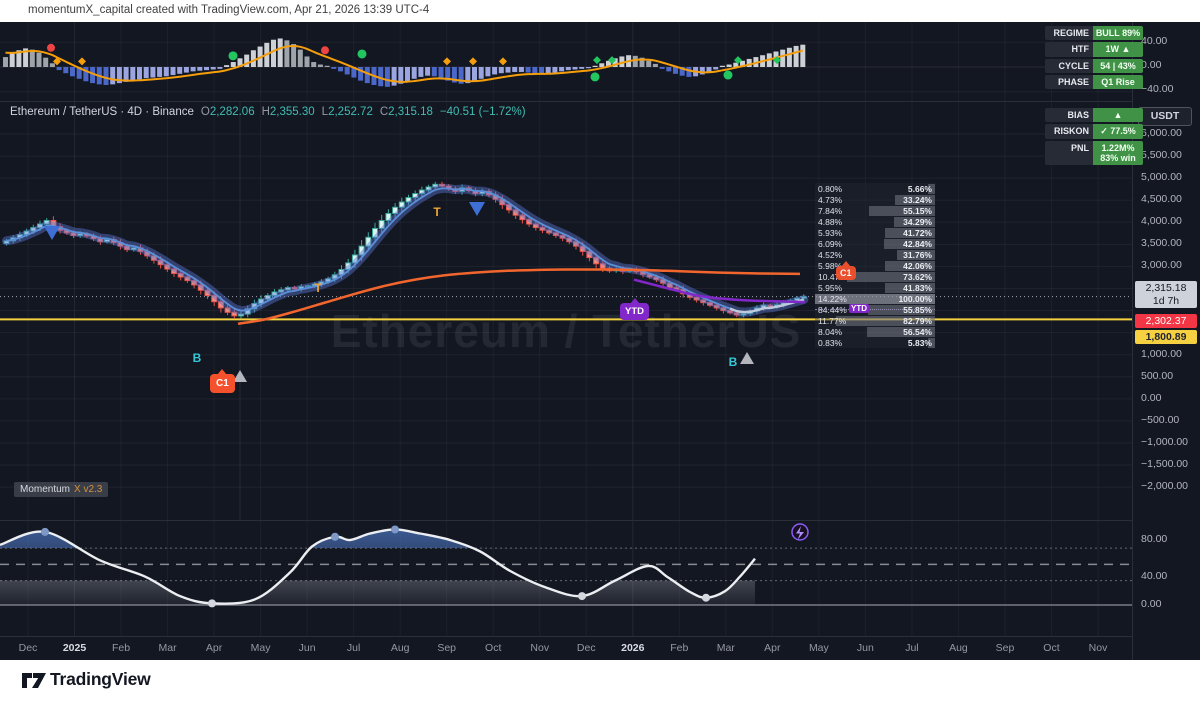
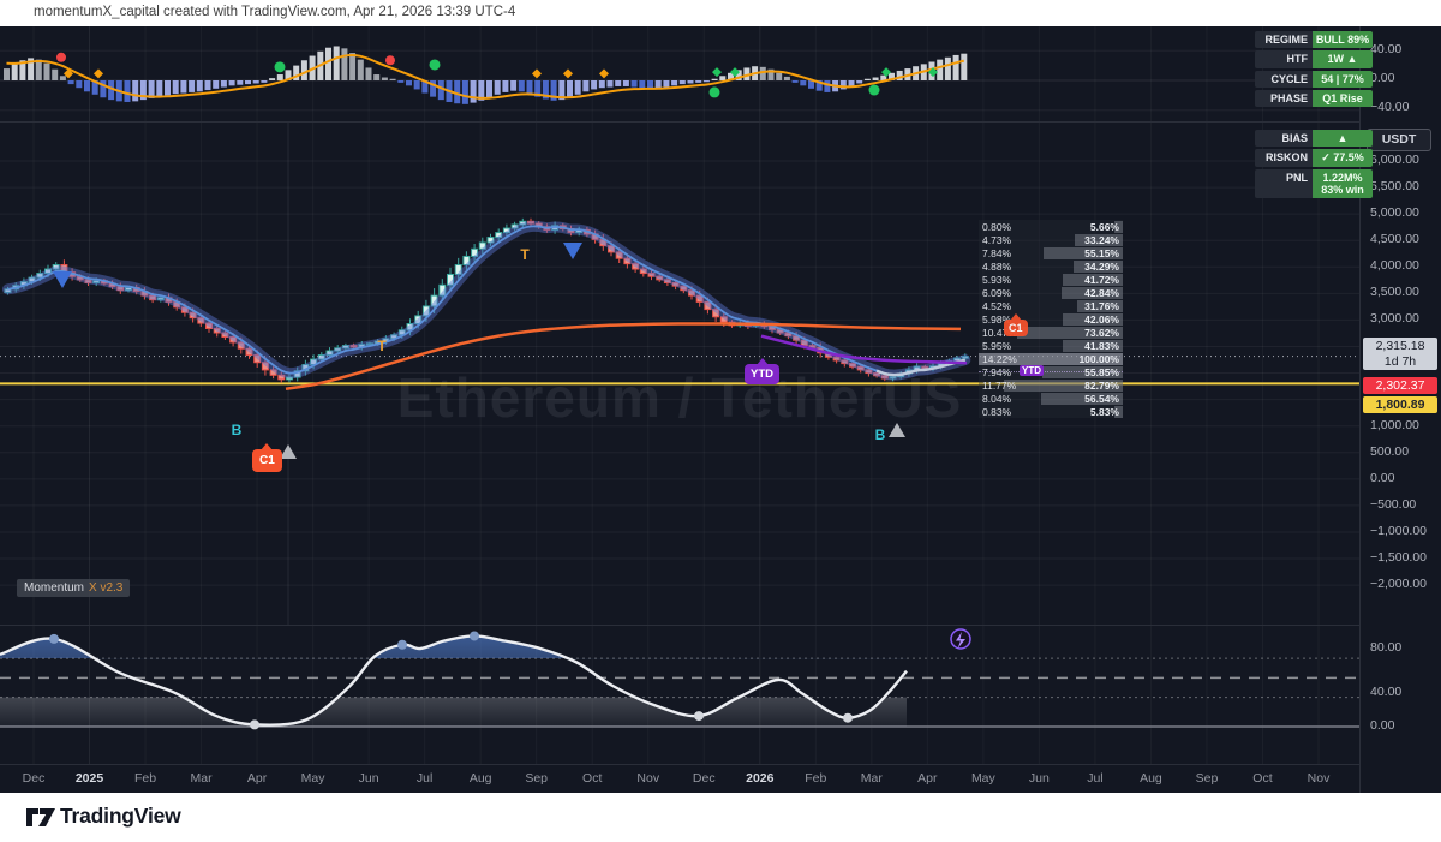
  momentumX_capital created with TradingView.com, Apr 21, 2026 13:39 UTC-4
  Ethereum / TetheUS
  T
  T
  B
  B
- Ethereum / TetherUS · 4D · Binance O2,282.06 H2,355.30 L2,252.72 C2,315.18 −40.51 (−1.72%)
  REGIME
  BULL 89%
  HTF
  1W ▲
  CYCLE
- 54 | 43%
+ 54 | 77%
  PHASE
  Q1 Rise
  BIAS
  ▲
  RISKON
  ✓ 77.5%
  PNL
  1.22M%
  83% win
  0.80%
  5.66%
  4.73%
  33.24%
  7.84%
  55.15%
  4.88%
  34.29%
  5.93%
  41.72%
  6.09%
  42.84%
  4.52%
  31.76%
  5.98
  42.06%
  73.62%
  5.95%
  41.83%
  14.22%
  100.00%
- 84.44%
+ 7.94%
  YTD
  55.85%
  11.77%
  82.79%
  8.04%
  56.54%
  0.83%
  5.83%
  C1
  C1
  YTD
  Momentum X v2.3
  USDT
  40.00
  0.00
  −40.00
  6,000.00
  5,500.00
  5,000.00
  4,500.00
  4,000.00
  3,500.00
  3,000.00
  1,000.00
  500.00
  0.00
  −500.00
  −1,000.00
  −1,500.00
  −2,000.00
  80.00
  40.00
  0.00
  2,315.18
  1d 7h
  2,302.37
  1,800.89
  Dec
  2025
  Feb
  Mar
  Apr
  May
  Jun
  Jul
  Aug
  Sep
  Oct
  Nov
  Dec
  2026
  Feb
  Mar
  Apr
  May
  Jun
  Jul
  Aug
  Sep
  Oct
  Nov
  TradingView
